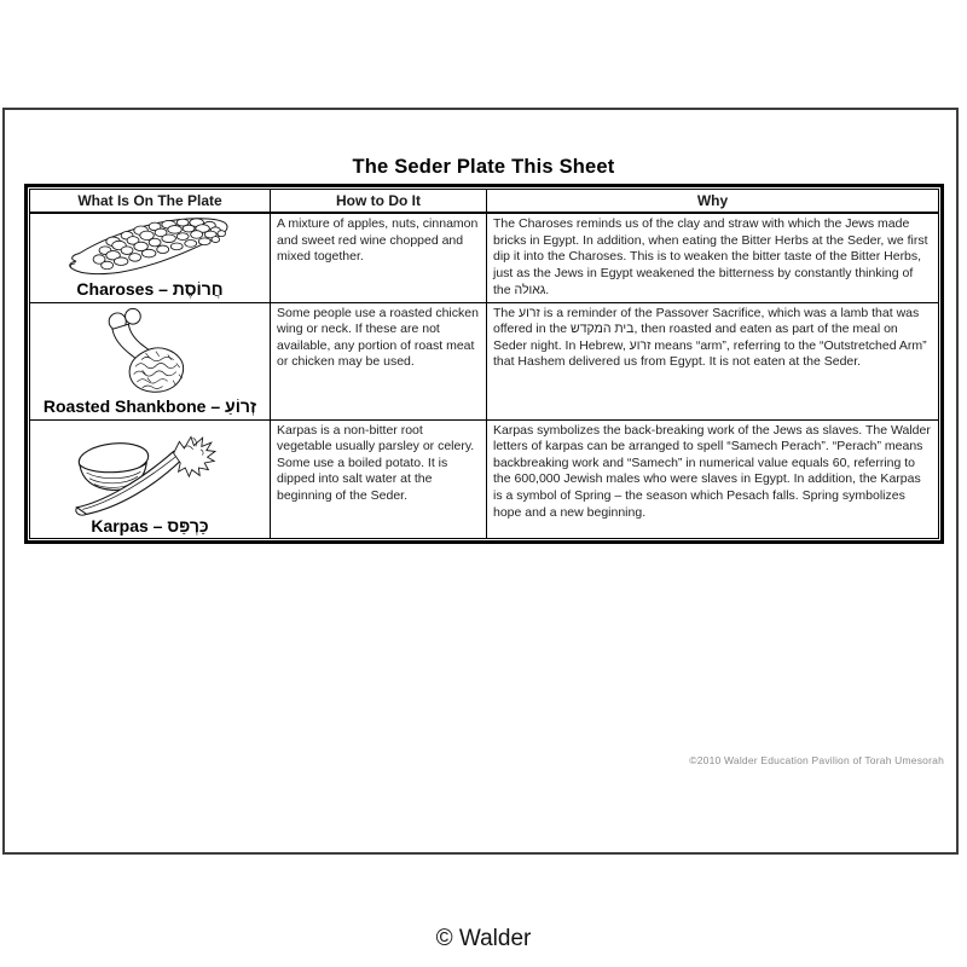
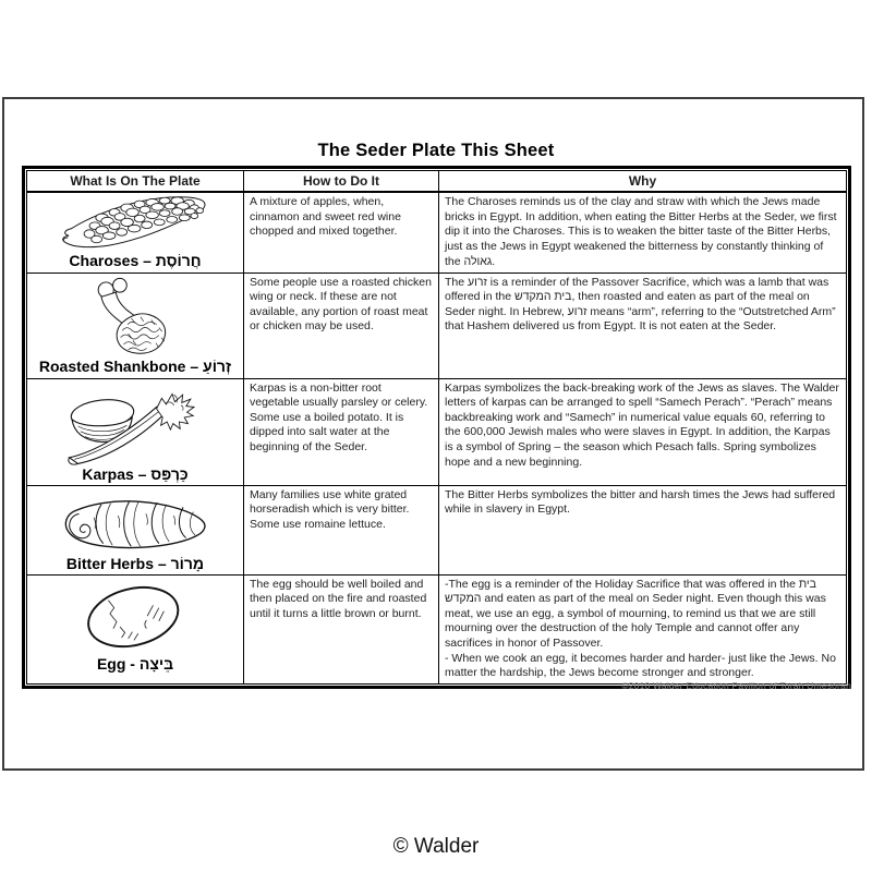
  The Seder Plate This Sheet
  What Is On The Plate	How to Do It	Why
- Charoses – חֲרוֹסֶת	A mixture of apples, nuts, cinnamon and sweet red wine chopped and mixed together.	The Charoses reminds us of the clay and straw with which the Jews made bricks in Egypt. In addition, when eating the Bitter Herbs at the Seder, we first dip it into the Charoses. This is to weaken the bitter taste of the Bitter Herbs, just as the Jews in Egypt weakened the bitterness by constantly thinking of the גאולה.
+ Charoses – חֲרוֹסֶת	A mixture of apples, when, cinnamon and sweet red wine chopped and mixed together.	The Charoses reminds us of the clay and straw with which the Jews made bricks in Egypt. In addition, when eating the Bitter Herbs at the Seder, we first dip it into the Charoses. This is to weaken the bitter taste of the Bitter Herbs, just as the Jews in Egypt weakened the bitterness by constantly thinking of the גאולה.
  Roasted Shankbone – זְרוֹעַ	Some people use a roasted chicken wing or neck. If these are not available, any portion of roast meat or chicken may be used.	The זרוע is a reminder of the Passover Sacrifice, which was a lamb that was offered in the בית המקדש, then roasted and eaten as part of the meal on Seder night. In Hebrew, זרוע means “arm”, referring to the “Outstretched Arm” that Hashem delivered us from Egypt. It is not eaten at the Seder.
  Karpas – כַּרְפַּס	Karpas is a non-bitter root vegetable usually parsley or celery. Some use a boiled potato. It is dipped into salt water at the beginning of the Seder.	Karpas symbolizes the back-breaking work of the Jews as slaves. The Walder letters of karpas can be arranged to spell “Samech Perach”. “Perach” means backbreaking work and “Samech” in numerical value equals 60, referring to the 600,000 Jewish males who were slaves in Egypt. In addition, the Karpas is a symbol of Spring – the season which Pesach falls. Spring symbolizes hope and a new beginning.
+ Bitter Herbs – מָרוֹר	Many families use white grated horseradish which is very bitter. Some use romaine lettuce.	The Bitter Herbs symbolizes the bitter and harsh times the Jews had suffered while in slavery in Egypt.
+ Egg - בֵּיצָה	The egg should be well boiled and then placed on the fire and roasted until it turns a little brown or burnt.	-The egg is a reminder of the Holiday Sacrifice that was offered in the בית המקדש and eaten as part of the meal on Seder night. Even though this was meat, we use an egg, a symbol of mourning, to remind us that we are still mourning over the destruction of the holy Temple and cannot offer any sacrifices in honor of Passover. - When we cook an egg, it becomes harder and harder- just like the Jews. No matter the hardship, the Jews become stronger and stronger.
  ©2010 Walder Education Pavilion of Torah Umesorah
  © Walder
